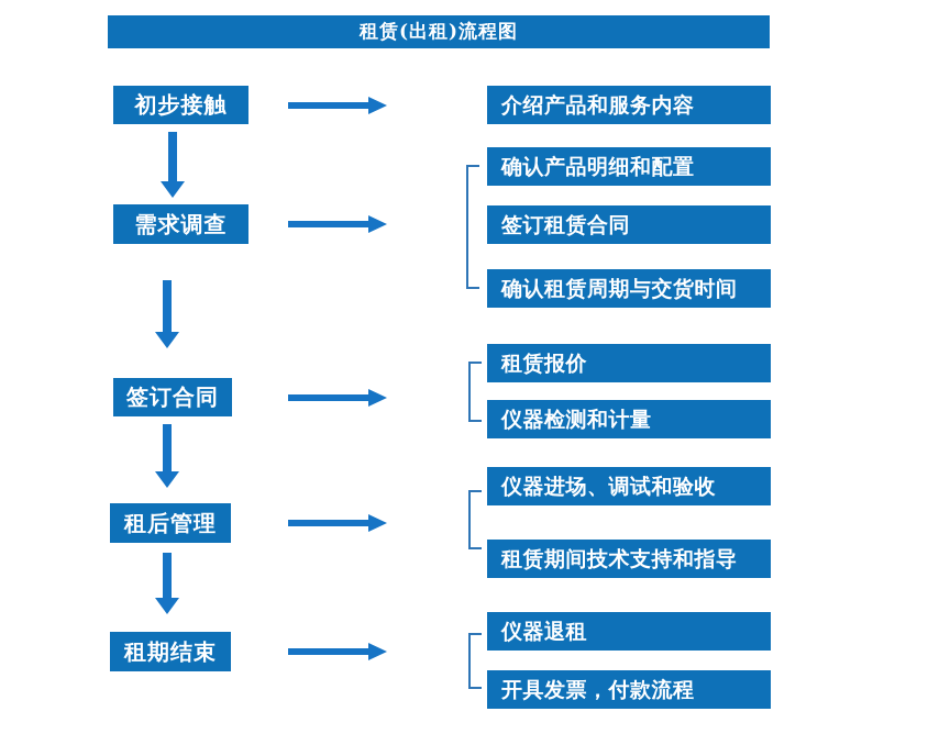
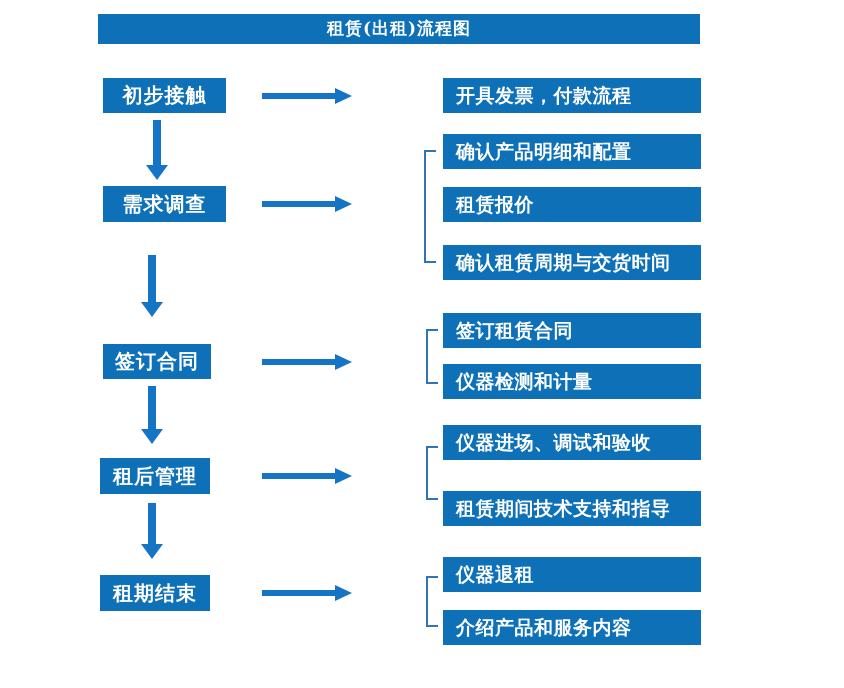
  租赁(出租)流程图
  初步接触
  需求调查
  签订合同
  租后管理
  租期结束
- 介绍产品和服务内容
+ 开具发票，付款流程
  确认产品明细和配置
- 签订租赁合同
+ 租赁报价
  确认租赁周期与交货时间
- 租赁报价
+ 签订租赁合同
  仪器检测和计量
  仪器进场、调试和验收
  租赁期间技术支持和指导
  仪器退租
- 开具发票，付款流程
+ 介绍产品和服务内容
